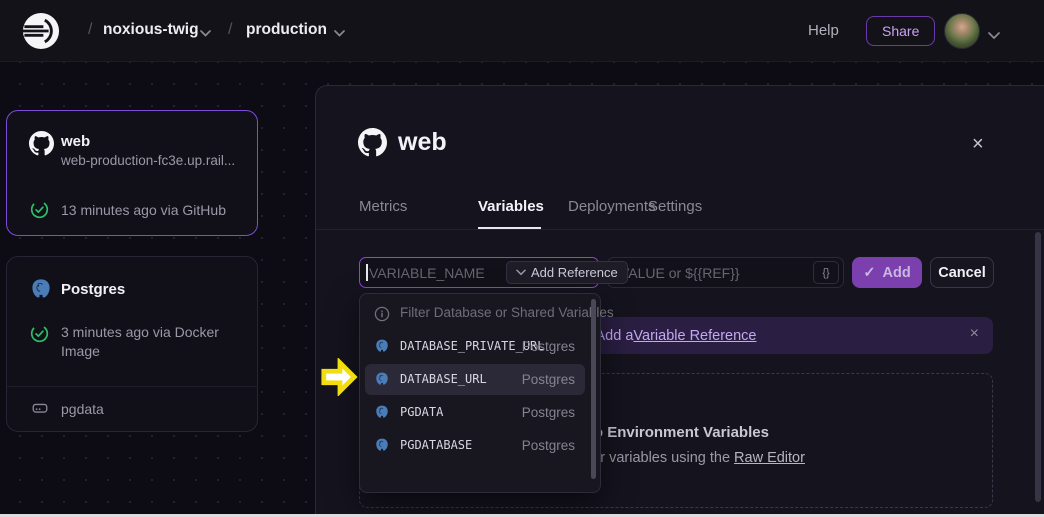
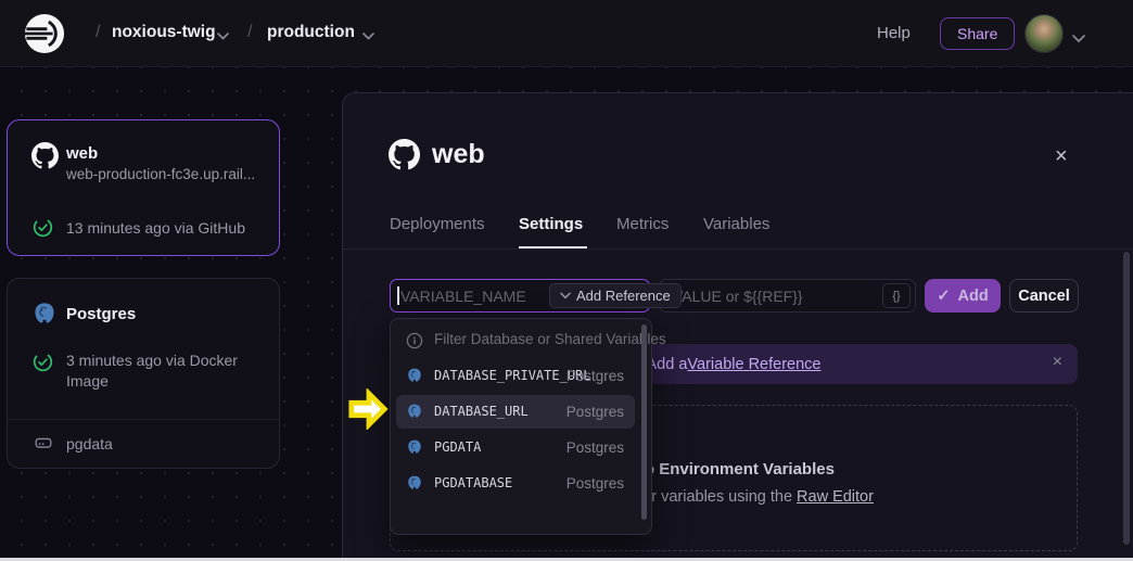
  /
  noxious-twig
  /
  production
  Help
  Share
  web
  web-production-fc3e.up.rail...
  13 minutes ago via GitHub
  Postgres
  3 minutes ago via Docker Image
  pgdata
  web
  ×
- Metrics
+ Deployments
- Variables
+ Settings
- Deployments
+ Metrics
- Settings
+ Variables
  VARIABLE_NAME
  Add Reference
  ALUE or ${{REF}}
  {}
  ✓
  Add
  Cancel
  dd a
  Variable Reference
  ×
  Environment Variables
  r variables using the Raw Editor
  Filter Database or Shared Variales
  DATABASE_PRIVATE_URL
  Postgres
  DATABASE_URL
  Postgres
  PGDATA
  Postgres
  PGDATABASE
  Postgres
